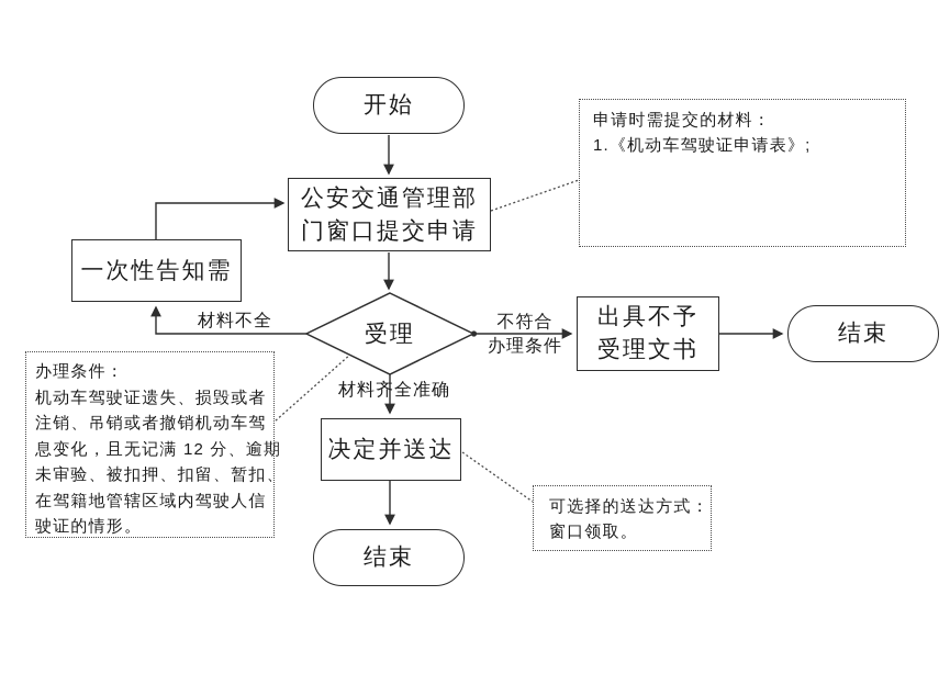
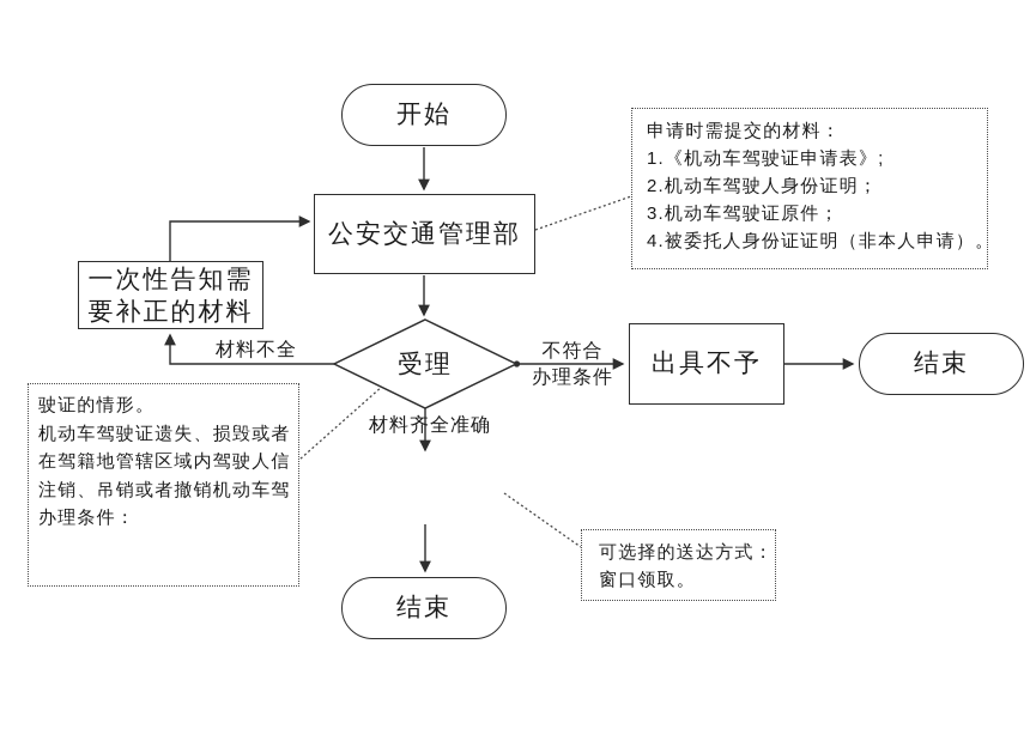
  开始
  公安交通管理部
- 门窗口提交申请
  一次性告知需
+ 要补正的材料
  受理
  出具不予
- 受理文书
  结束
- 决定并送达
  结束
  材料不全
  不符合
  办理条件
  材料齐全准确
  申请时需提交的材料：
  1.《机动车驾驶证申请表》;
+ 2.机动车驾驶人身份证明；
+ 3.机动车驾驶证原件；
+ 4.被委托人身份证证明（非本人申请）。
- 办理条件：
+ 驶证的情形。
  机动车驾驶证遗失、损毁或者
- 注销、吊销或者撤销机动车驾
+ 在驾籍地管辖区域内驾驶人信
- 息变化，且无记满 12 分、逾期
- 未审验、被扣押、扣留、暂扣、
- 在驾籍地管辖区域内驾驶人信
+ 注销、吊销或者撤销机动车驾
- 驶证的情形。
+ 办理条件：
  可选择的送达方式：
  窗口领取。
